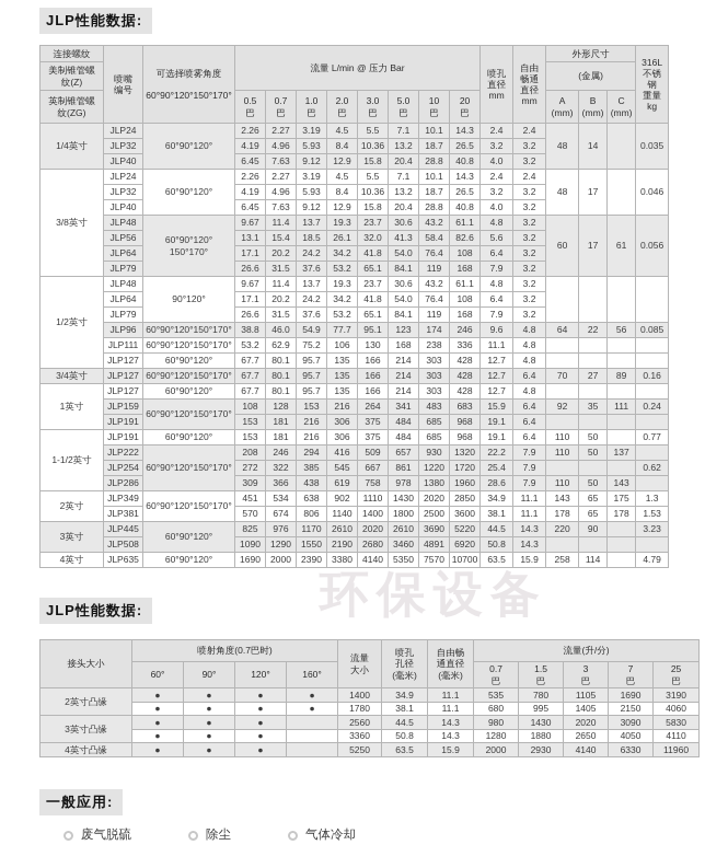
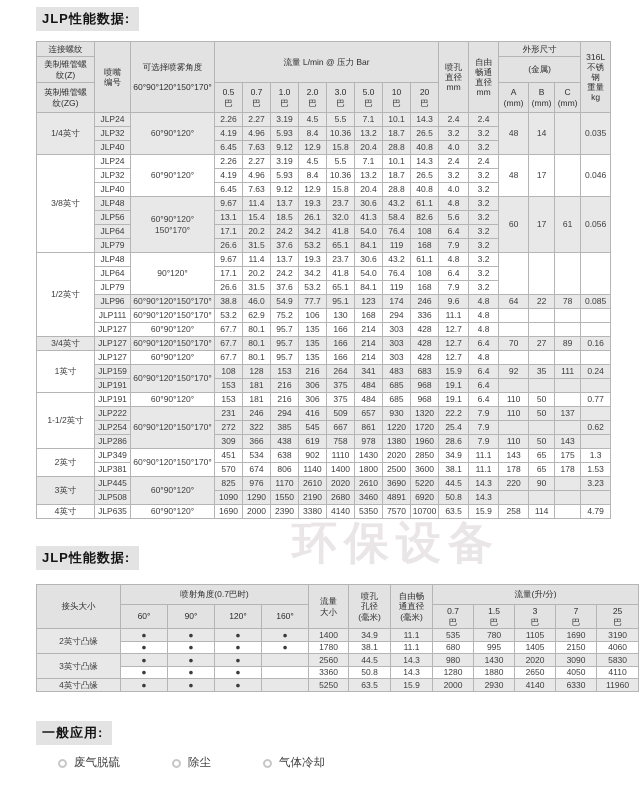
  环保设备
  JLP性能数据:
  连接螺纹	喷嘴 编号	可选择喷雾角度 60°90°120°150°170°	流量 L/min @ 压力 Bar	喷孔 直径 mm	自由 畅通 直径 mm	外形尺寸	316L 不锈 钢 重量 kg
  美制锥管螺 纹(Z)	(金属)
  英制锥管螺 纹(ZG)	0.5 巴	0.7 巴	1.0 巴	2.0 巴	3.0 巴	5.0 巴	10 巴	20 巴	A (mm)	B (mm)	C (mm)
  1/4英寸	JLP24	60°90°120°	2.26	2.27	3.19	4.5	5.5	7.1	10.1	14.3	2.4	2.4	48	14		0.035
  JLP32	4.19	4.96	5.93	8.4	10.36	13.2	18.7	26.5	3.2	3.2
  JLP40	6.45	7.63	9.12	12.9	15.8	20.4	28.8	40.8	4.0	3.2
  3/8英寸	JLP24	60°90°120°	2.26	2.27	3.19	4.5	5.5	7.1	10.1	14.3	2.4	2.4	48	17		0.046
  JLP32	4.19	4.96	5.93	8.4	10.36	13.2	18.7	26.5	3.2	3.2
  JLP40	6.45	7.63	9.12	12.9	15.8	20.4	28.8	40.8	4.0	3.2
  JLP48	60°90°120°150°170°	9.67	11.4	13.7	19.3	23.7	30.6	43.2	61.1	4.8	3.2	60	17	61	0.056
  JLP56	13.1	15.4	18.5	26.1	32.0	41.3	58.4	82.6	5.6	3.2
  JLP64	17.1	20.2	24.2	34.2	41.8	54.0	76.4	108	6.4	3.2
  JLP79	26.6	31.5	37.6	53.2	65.1	84.1	119	168	7.9	3.2
  1/2英寸	JLP48	90°120°	9.67	11.4	13.7	19.3	23.7	30.6	43.2	61.1	4.8	3.2
  JLP64	17.1	20.2	24.2	34.2	41.8	54.0	76.4	108	6.4	3.2
  JLP79	26.6	31.5	37.6	53.2	65.1	84.1	119	168	7.9	3.2
- JLP96	60°90°120°150°170°	38.8	46.0	54.9	77.7	95.1	123	174	246	9.6	4.8	64	22	56	0.085
+ JLP96	60°90°120°150°170°	38.8	46.0	54.9	77.7	95.1	123	174	246	9.6	4.8	64	22	78	0.085
- JLP111	60°90°120°150°170°	53.2	62.9	75.2	106	130	168	238	336	11.1	4.8
+ JLP111	60°90°120°150°170°	53.2	62.9	75.2	106	130	168	294	336	11.1	4.8
  JLP127	60°90°120°	67.7	80.1	95.7	135	166	214	303	428	12.7	4.8
  3/4英寸	JLP127	60°90°120°150°170°	67.7	80.1	95.7	135	166	214	303	428	12.7	6.4	70	27	89	0.16
  1英寸	JLP127	60°90°120°	67.7	80.1	95.7	135	166	214	303	428	12.7	4.8
  JLP159	60°90°120°150°170°	108	128	153	216	264	341	483	683	15.9	6.4	92	35	111	0.24
  JLP191	153	181	216	306	375	484	685	968	19.1	6.4
  1-1/2英寸	JLP191	60°90°120°	153	181	216	306	375	484	685	968	19.1	6.4	110	50		0.77
- JLP222	60°90°120°150°170°	208	246	294	416	509	657	930	1320	22.2	7.9	110	50	137
+ JLP222	60°90°120°150°170°	231	246	294	416	509	657	930	1320	22.2	7.9	110	50	137
  JLP254	272	322	385	545	667	861	1220	1720	25.4	7.9				0.62
  JLP286	309	366	438	619	758	978	1380	1960	28.6	7.9	110	50	143
  2英寸	JLP349	60°90°120°150°170°	451	534	638	902	1110	1430	2020	2850	34.9	11.1	143	65	175	1.3
  JLP381	570	674	806	1140	1400	1800	2500	3600	38.1	11.1	178	65	178	1.53
  3英寸	JLP445	60°90°120°	825	976	1170	2610	2020	2610	3690	5220	44.5	14.3	220	90		3.23
  JLP508	1090	1290	1550	2190	2680	3460	4891	6920	50.8	14.3
  4英寸	JLP635	60°90°120°	1690	2000	2390	3380	4140	5350	7570	10700	63.5	15.9	258	114		4.79
  JLP性能数据:
  接头大小	喷射角度(0.7巴时)	流量 大小	喷孔 孔径 (毫米)	自由畅 通直径 (毫米)	流量(升/分)
  60°	90°	120°	160°	0.7 巴	1.5 巴	3 巴	7 巴	25 巴
  2英寸凸缘	●	●	●	●	1400	34.9	11.1	535	780	1105	1690	3190
  ●	●	●	●	1780	38.1	11.1	680	995	1405	2150	4060
  3英寸凸缘	●	●	●		2560	44.5	14.3	980	1430	2020	3090	5830
  ●	●	●		3360	50.8	14.3	1280	1880	2650	4050	4110
  4英寸凸缘	●	●	●		5250	63.5	15.9	2000	2930	4140	6330	11960
  一般应用:
  废气脱硫
  除尘
  气体冷却
